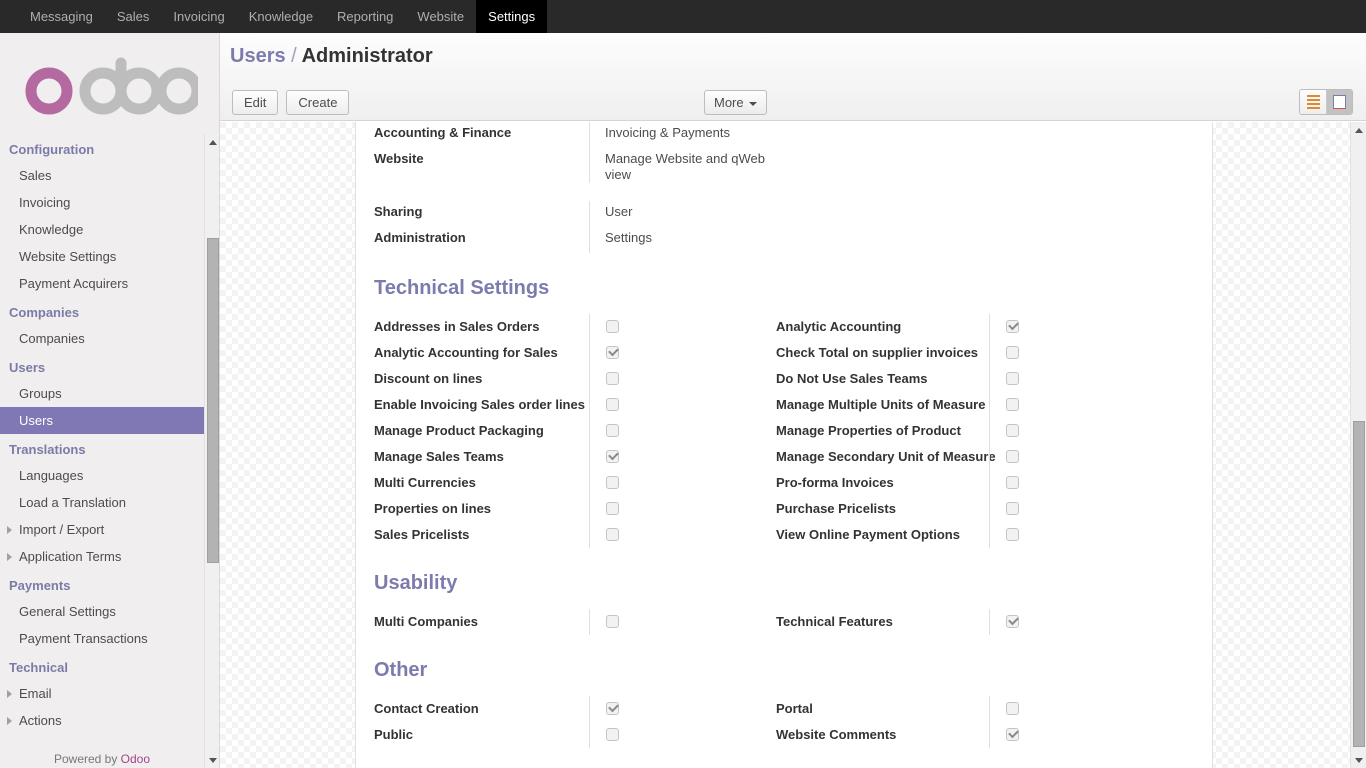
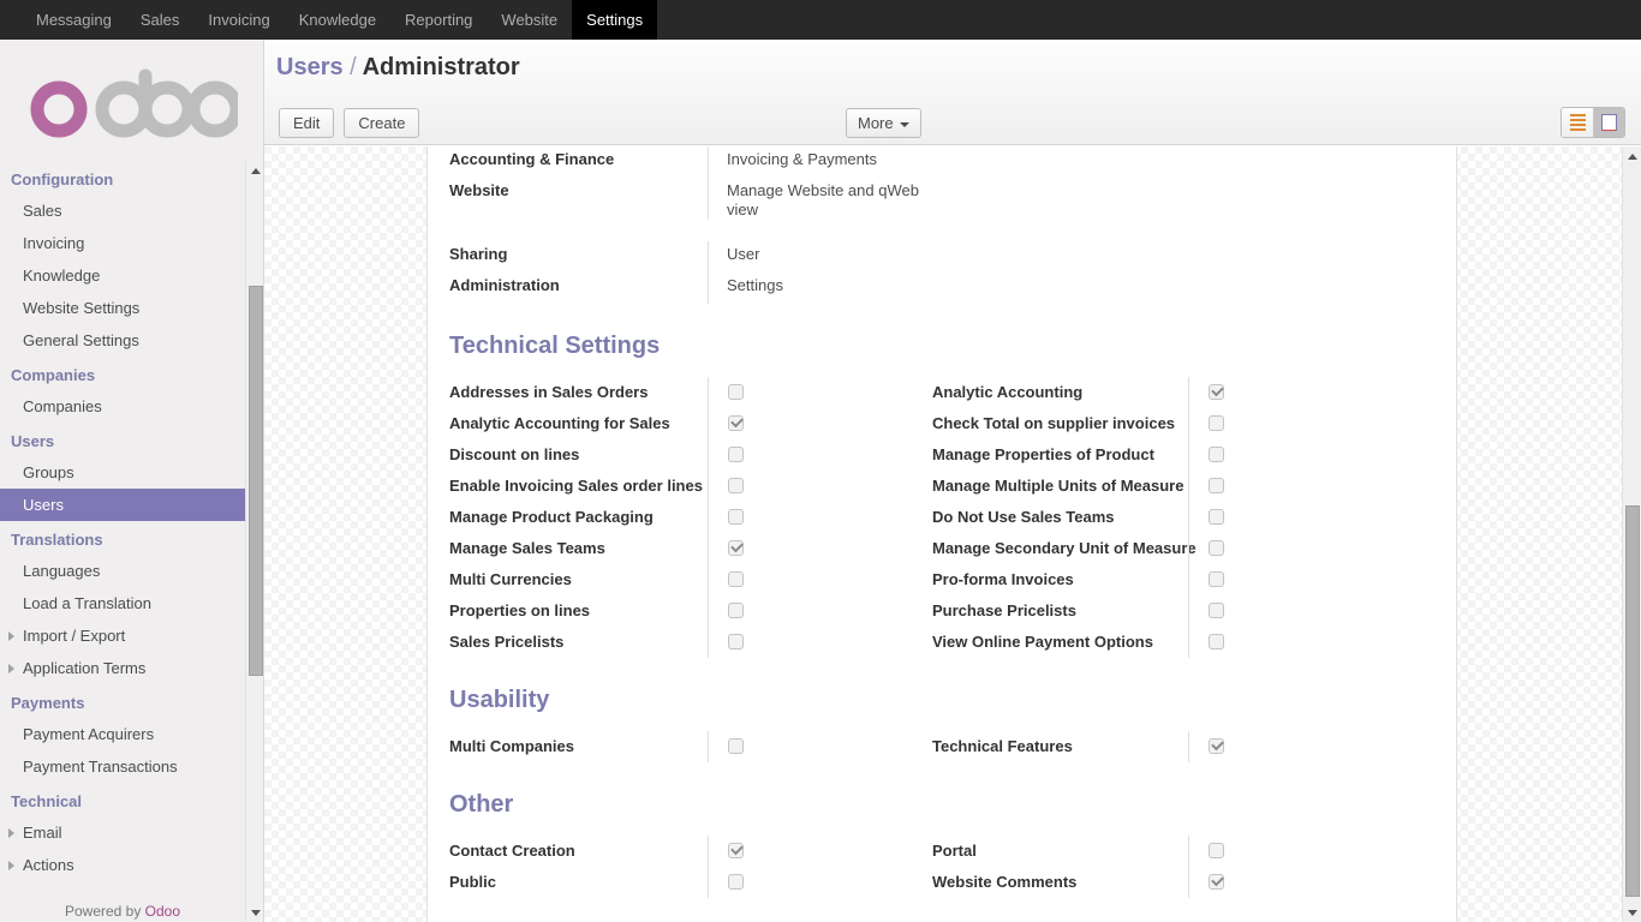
  Messaging
  Sales
  Invoicing
  Knowledge
  Reporting
  Website
  Settings
  Configuration
  Sales
  Invoicing
  Knowledge
  Website Settings
- Payment Acquirers
+ General Settings
  Companies
  Companies
  Users
  Groups
  Users
  Translations
  Languages
  Load a Translation
  Import / Export
  Application Terms
  Payments
- General Settings
+ Payment Acquirers
  Payment Transactions
  Technical
  Email
  Actions
  Powered by Odoo
  Users / Administrator
  Edit
  Create
  More
  Accounting & Finance
  Invoicing & Payments
  Website
  Manage Website and qWeb view
  Sharing
  User
  Administration
  Settings
  Technical Settings
  Addresses in Sales Orders
  Analytic Accounting
  Analytic Accounting for Sales
  Check Total on supplier invoices
  Discount on lines
- Do Not Use Sales Teams
+ Manage Properties of Product
  Enable Invoicing Sales order lines
  Manage Multiple Units of Measure
  Manage Product Packaging
- Manage Properties of Product
+ Do Not Use Sales Teams
  Manage Sales Teams
  Manage Secondary Unit of Measur
  Multi Currencies
  Pro-forma Invoices
  Properties on lines
  Purchase Pricelists
  Sales Pricelists
  View Online Payment Options
  Usability
  Multi Companies
  Technical Features
  Other
  Contact Creation
  Portal
  Public
  Website Comments
